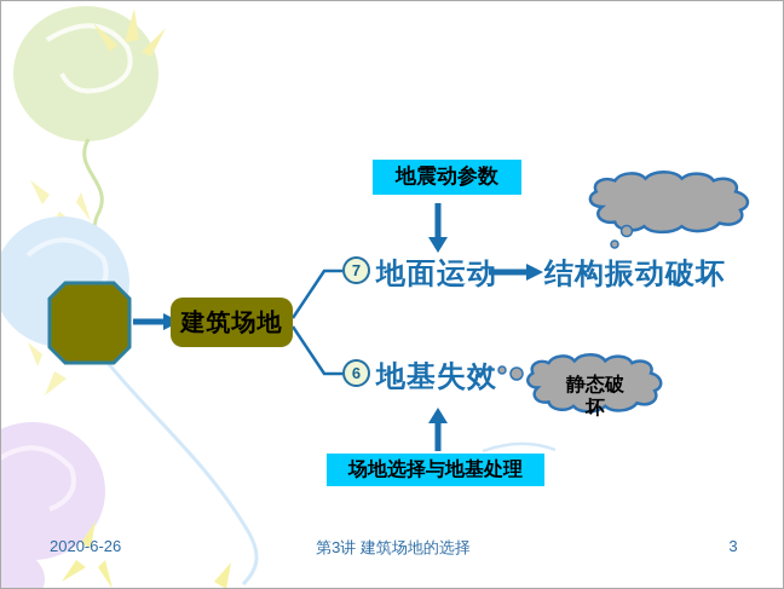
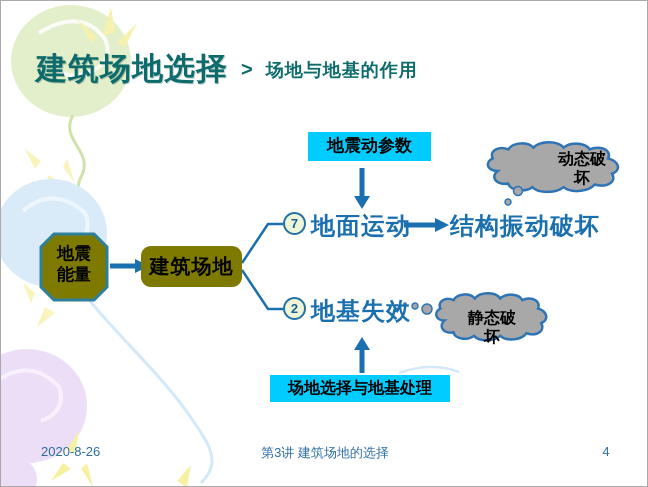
+ 建筑场地选择
+ >
+ 场地与地基的作用
  地震动参数
+ 地震能量
  建筑场地
  7
  地面运动
  结构振动破坏
- 6
+ 2
  地基失效
+ 动态破坏
  静态破坏
  场地选择与地基处理
- 2020-6-26
+ 2020-8-26
  第3讲 建筑场地的选择
- 3
+ 4
